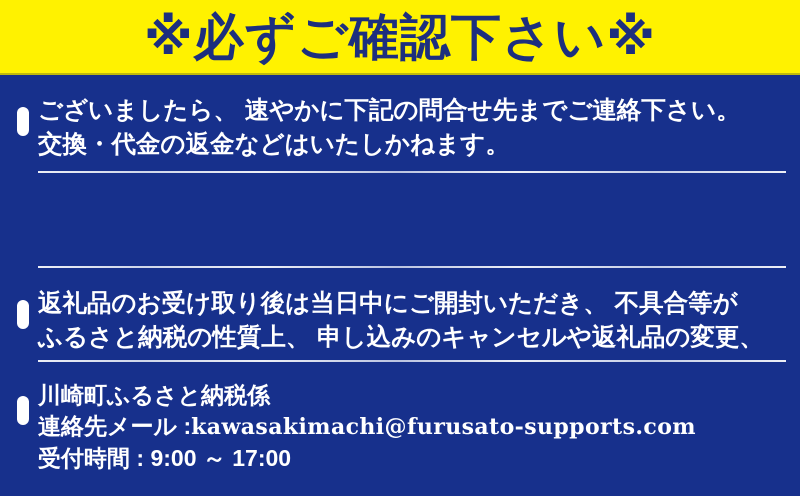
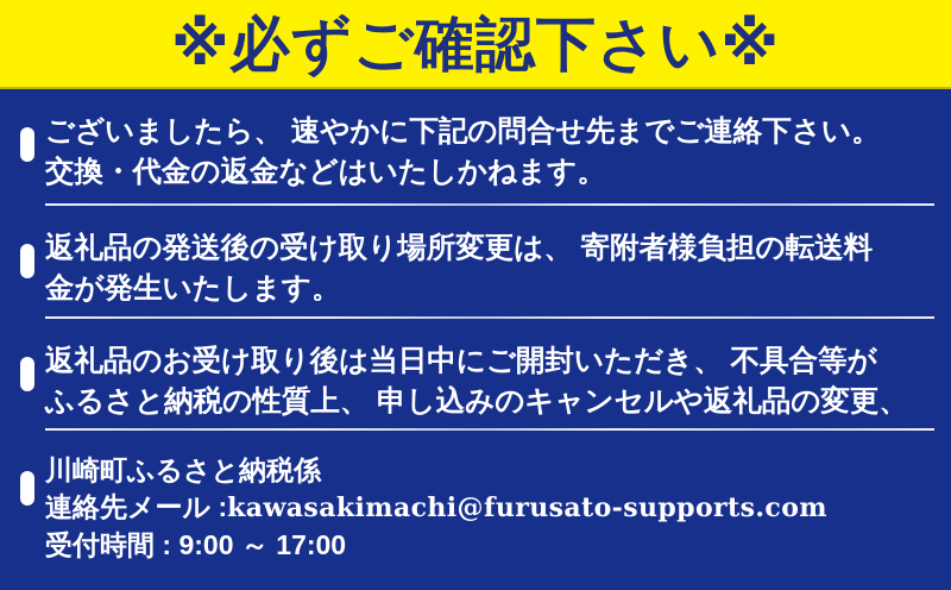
  ※必ずご確認下さい※
  ございましたら、 速やかに下記の問合せ先までご連絡下さい。
  交換・代金の返金などはいたしかねます。
+ 返礼品の発送後の受け取り場所変更は、 寄附者様負担の転送料
+ 金が発生いたします。
  返礼品のお受け取り後は当日中にご開封いただき、 不具合等が
  ふるさと納税の性質上、 申し込みのキャンセルや返礼品の変更、
  川崎町ふるさと納税係
  連絡先メール :kawasakimachi@furusato-supports.com
  受付時間 : 9:00 ～ 17:00
